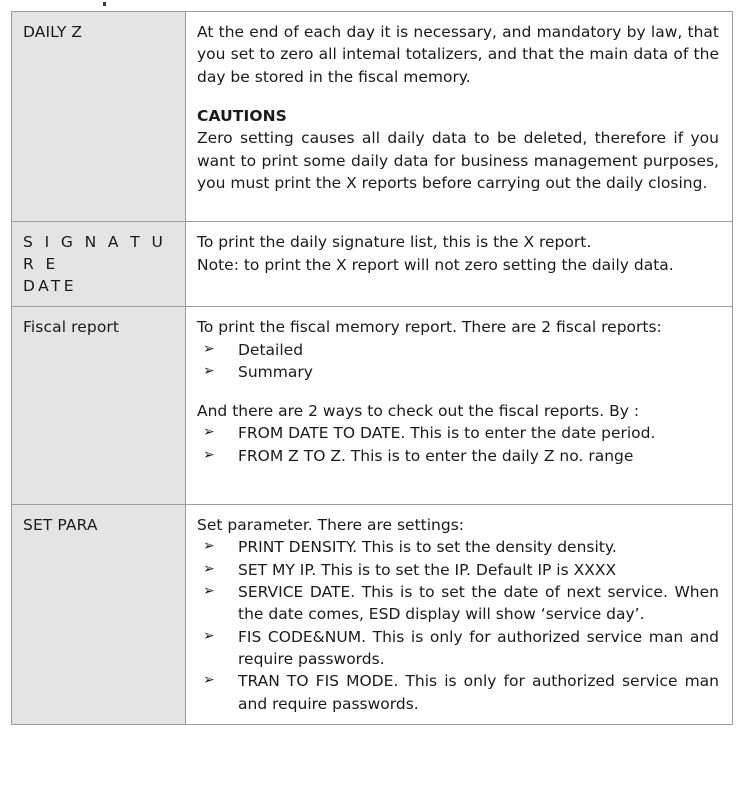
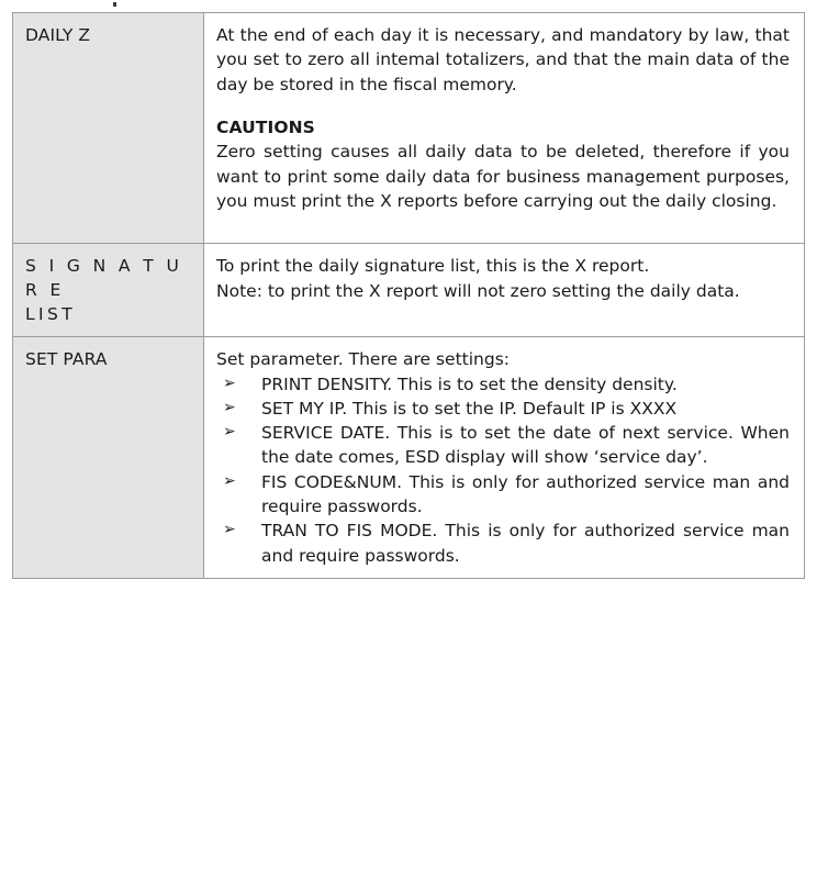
  DAILY Z	At the end of each day it is necessary, and mandatory by law, that you set to zero all intemal totalizers, and that the main data of the day be stored in the fiscal memory. CAUTIONS Zero setting causes all daily data to be deleted, therefore if you want to print some daily data for business management purposes, you must print the X reports before carrying out the daily closing.
- S I G N A T U R E DATE	To print the daily signature list, this is the X report. Note: to print the X report will not zero setting the daily data.
+ S I G N A T U R E LIST	To print the daily signature list, this is the X report. Note: to print the X report will not zero setting the daily data.
- Fiscal report	To print the fiscal memory report. There are 2 fiscal reports: Detailed Summary And there are 2 ways to check out the fiscal reports. By : FROM DATE TO DATE. This is to enter the date period. FROM Z TO Z. This is to enter the daily Z no. range
  SET PARA	Set parameter. There are settings: PRINT DENSITY. This is to set the density density. SET MY IP. This is to set the IP. Default IP is XXXX SERVICE DATE. This is to set the date of next service. When the date comes, ESD display will show ‘service day’. FIS CODE&NUM. This is only for authorized service man and require passwords. TRAN TO FIS MODE. This is only for authorized service man and require passwords.
